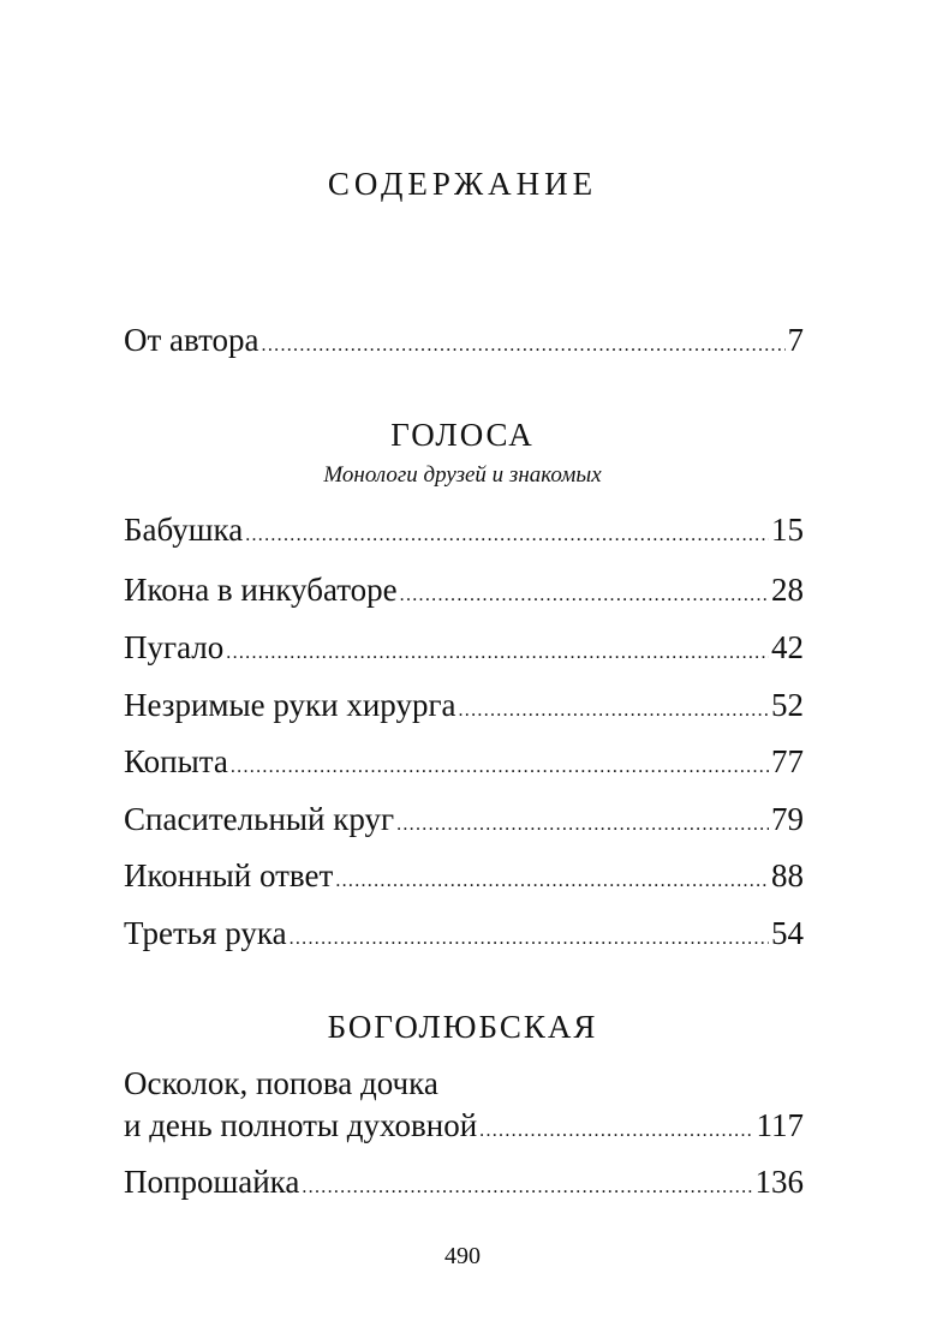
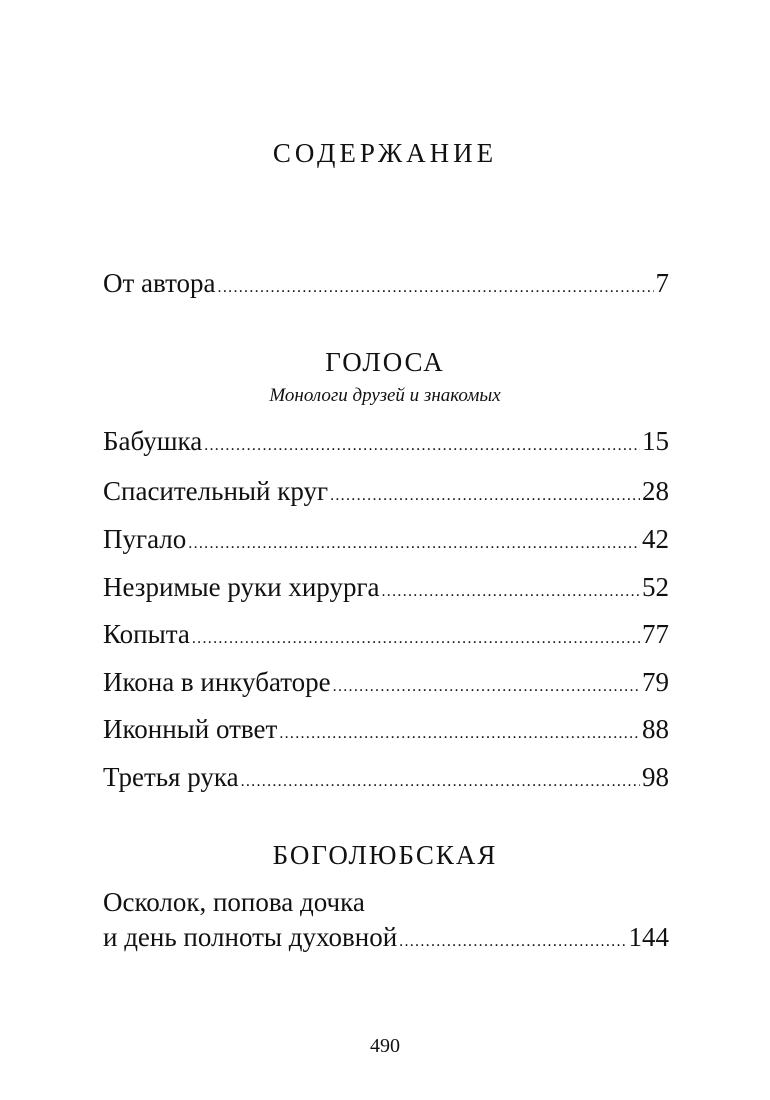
  СОДЕРЖАНИЕ
  От автора
  7
  ГОЛОСА
  Монологи друзей и знакомых
  Бабушка
  15
- Икона в инкубаторе
+ Спасительный круг
  28
  Пугало
  42
  Незримые руки хирурга
  52
  Копыта
  77
- Спасительный круг
+ Икона в инкубаторе
  79
  Иконный ответ
  88
  Третья рука
- 54
+ 98
  БОГОЛЮБСКАЯ
  Осколок, попова дочка
  и день полноты духовной
- 117
+ 144
- Попрошайка
- 136
  490
